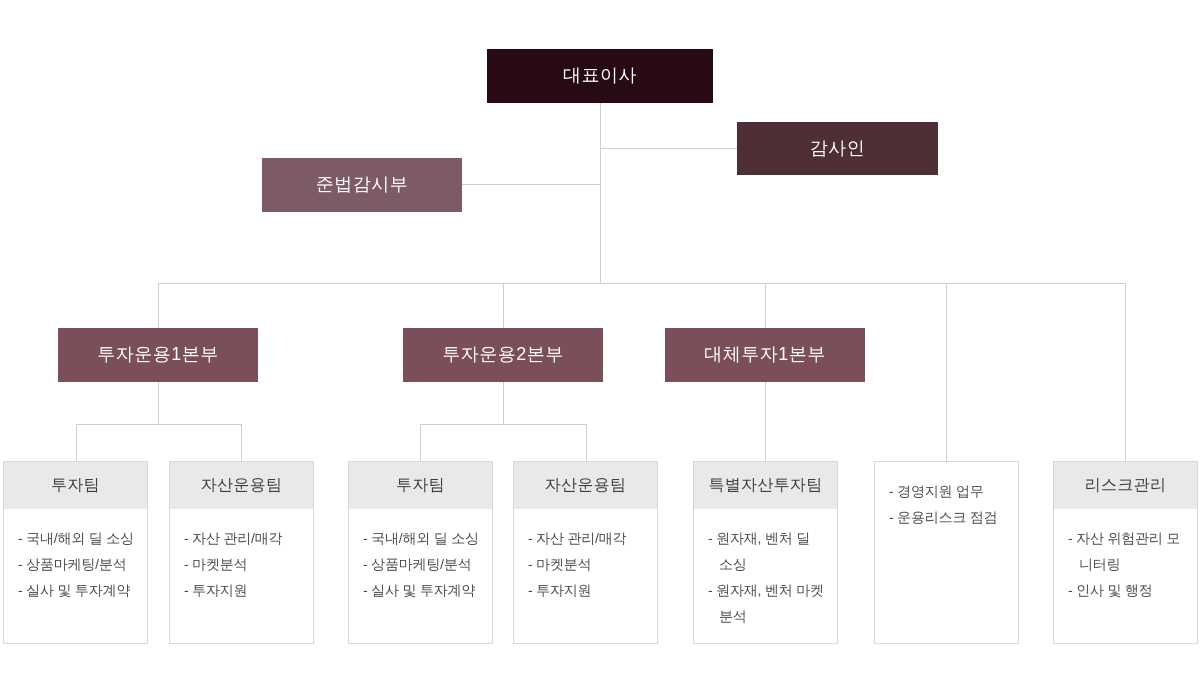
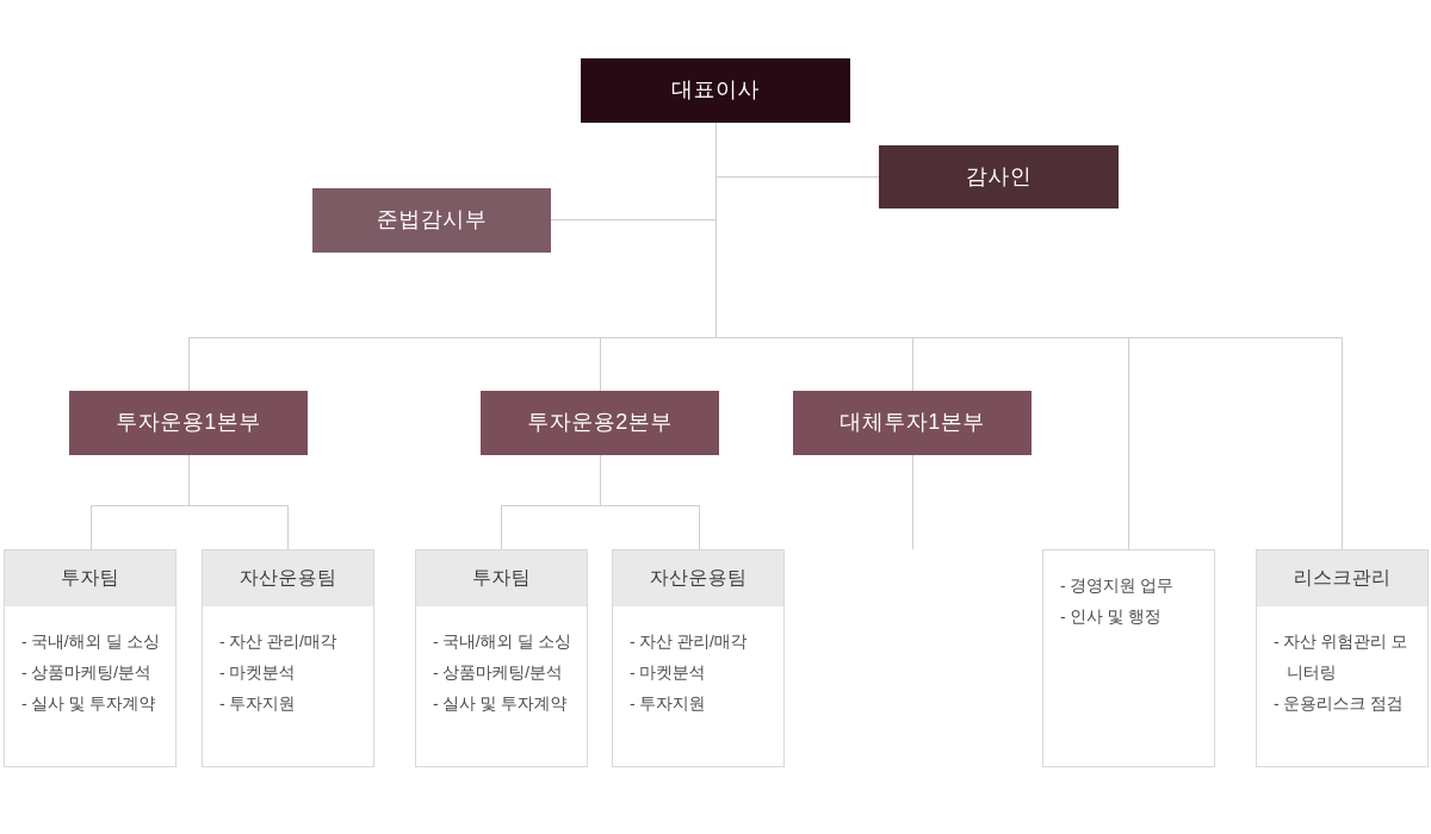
  대표이사
  감사인
  준법감시부
  투자운용1본부
  투자운용2본부
  대체투자1본부
  투자팀
  - 국내/해외 딜 소싱
  - 상품마케팅/분석
  - 실사 및 투자계약
  자산운용팀
  - 자산 관리/매각
  - 마켓분석
  - 투자지원
  투자팀
  - 국내/해외 딜 소싱
  - 상품마케팅/분석
  - 실사 및 투자계약
  자산운용팀
  - 자산 관리/매각
  - 마켓분석
  - 투자지원
- 특별자산투자팀
- - 원자재, 벤처 딜 소싱
- - 원자재, 벤처 마켓분석
  - 경영지원 업무
- - 운용리스크 점검
+ - 인사 및 행정
  리스크관리
  - 자산 위험관리 모니터링
- - 인사 및 행정
+ - 운용리스크 점검
